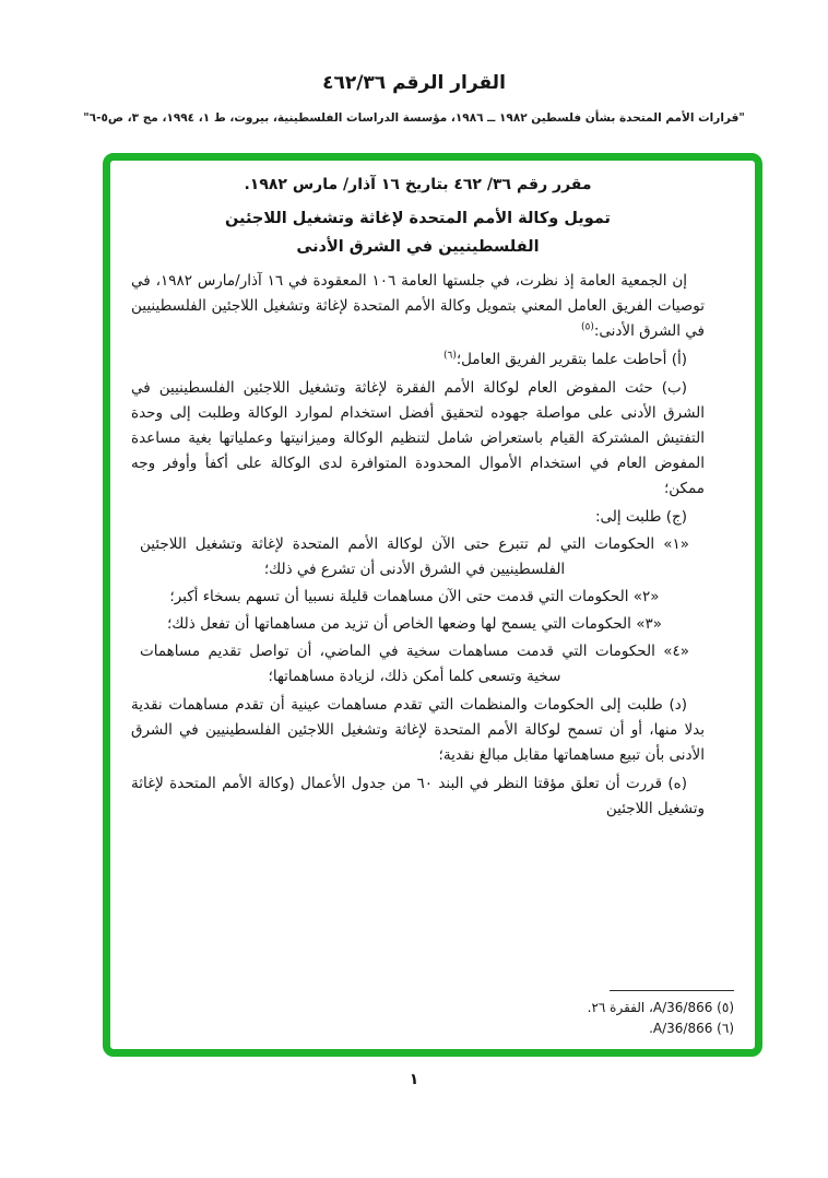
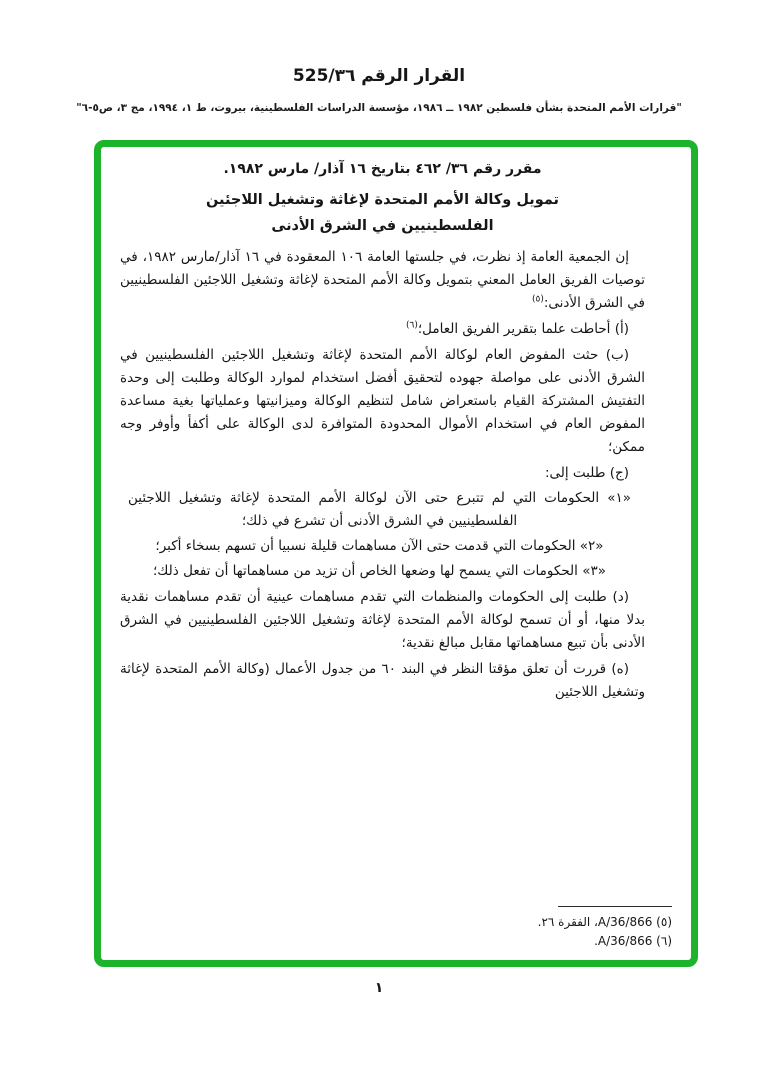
- القرار الرقم ٤٦٢/٣٦
+ القرار الرقم 525/٣٦
  "قرارات الأمم المتحدة بشأن فلسطين ١٩٨٢ ــ ١٩٨٦، مؤسسة الدراسات الفلسطينية، بيروت، ط ١، ١٩٩٤، مج ٣، ص٥-٦"
  مقرر رقم ٣٦/ ٤٦٢ بتاريخ ١٦ آذار/ مارس ١٩٨٢.
  تمويل وكالة الأمم المتحدة لإغاثة وتشغيل اللاجئين
  الفلسطينيين في الشرق الأدنى
  إن الجمعية العامة إذ نظرت، في جلستها العامة ١٠٦ المعقودة في ١٦ آذار/مارس ١٩٨٢، في توصيات الفريق العامل المعني بتمويل وكالة الأمم المتحدة لإغاثة وتشغيل اللاجئين الفلسطينيين في الشرق الأدنى:(٥)
  (أ) أحاطت علما بتقرير الفريق العامل؛(٦)
- (ب) حثت المفوض العام لوكالة الأمم الفقرة لإغاثة وتشغيل اللاجئين الفلسطينيين في الشرق الأدنى على مواصلة جهوده لتحقيق أفضل استخدام لموارد الوكالة وطلبت إلى وحدة التفتيش المشتركة القيام باستعراض شامل لتنظيم الوكالة وميزانيتها وعملياتها بغية مساعدة المفوض العام في استخدام الأموال المحدودة المتوافرة لدى الوكالة على أكفأ وأوفر وجه ممكن؛
+ (ب) حثت المفوض العام لوكالة الأمم المتحدة لإغاثة وتشغيل اللاجئين الفلسطينيين في الشرق الأدنى على مواصلة جهوده لتحقيق أفضل استخدام لموارد الوكالة وطلبت إلى وحدة التفتيش المشتركة القيام باستعراض شامل لتنظيم الوكالة وميزانيتها وعملياتها بغية مساعدة المفوض العام في استخدام الأموال المحدودة المتوافرة لدى الوكالة على أكفأ وأوفر وجه ممكن؛
  (ج) طلبت إلى:
  «١» الحكومات التي لم تتبرع حتى الآن لوكالة الأمم المتحدة لإغاثة وتشغيل اللاجئين الفلسطينيين في الشرق الأدنى أن تشرع في ذلك؛
  «٢» الحكومات التي قدمت حتى الآن مساهمات قليلة نسبيا أن تسهم بسخاء أكبر؛
  «٣» الحكومات التي يسمح لها وضعها الخاص أن تزيد من مساهماتها أن تفعل ذلك؛
- «٤» الحكومات التي قدمت مساهمات سخية في الماضي، أن تواصل تقديم مساهمات سخية وتسعى كلما أمكن ذلك، لزيادة مساهماتها؛
  (د) طلبت إلى الحكومات والمنظمات التي تقدم مساهمات عينية أن تقدم مساهمات نقدية بدلا منها، أو أن تسمح لوكالة الأمم المتحدة لإغاثة وتشغيل اللاجئين الفلسطينيين في الشرق الأدنى بأن تبيع مساهماتها مقابل مبالغ نقدية؛
  (ه) قررت أن تعلق مؤقتا النظر في البند ٦٠ من جدول الأعمال (وكالة الأمم المتحدة لإغاثة وتشغيل اللاجئين
  (٥) A/36/866، الفقرة ٢٦.
  (٦) A/36/866.
  ١
